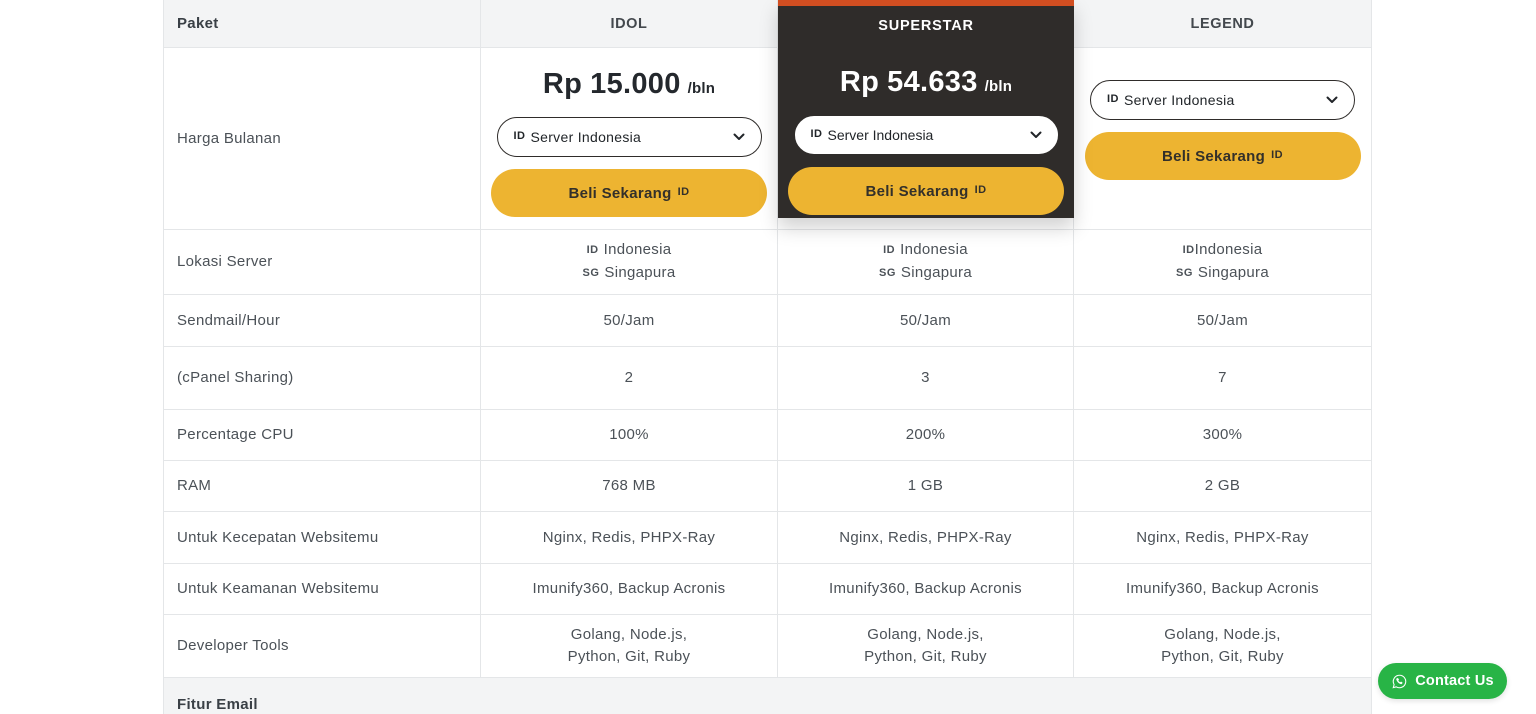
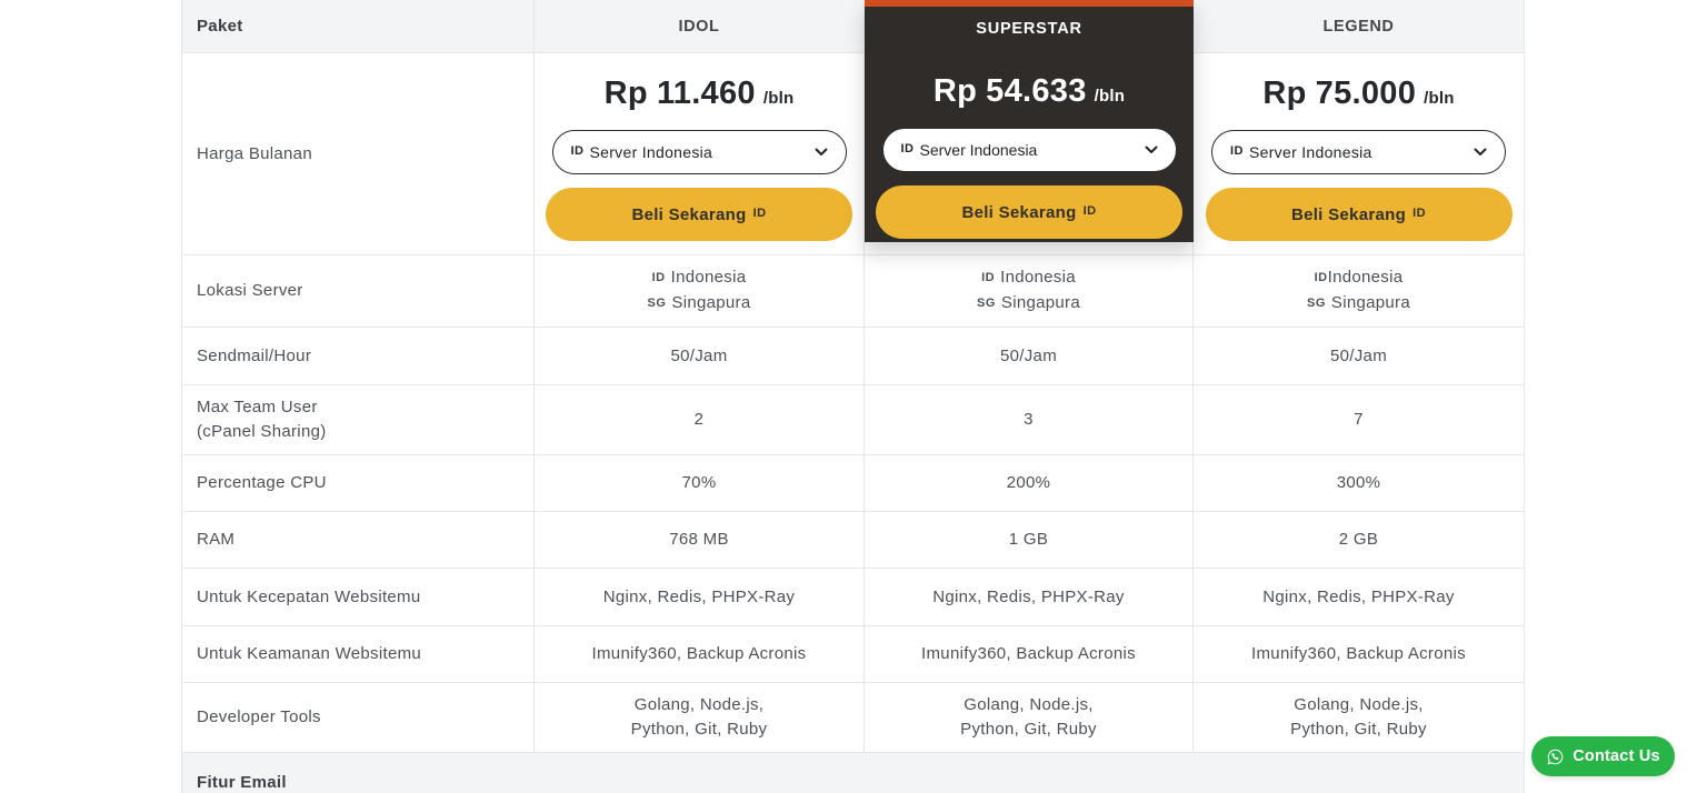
  Paket
  IDOL
  LEGEND
  Harga Bulanan
- Rp 15.000 /bln
+ Rp 11.460 /bln
  ID
  Server Indonesia
  Beli Sekarang
  ID
+ Rp 75.000 /bln
  ID
  Server Indonesia
  Beli Sekarang
  ID
  Lokasi Server
  ID Indonesia
  SG Singapura
  ID Indonesia
  SG Singapura
  IDIndonesia
  SG Singapura
  Sendmail/Hour
  50/Jam
  50/Jam
  50/Jam
+ Max Team User
  (cPanel Sharing)
  2
  3
  7
  Percentage CPU
- 100%
+ 70%
  200%
  300%
  RAM
  768 MB
  1 GB
  2 GB
  Untuk Kecepatan Websitemu
  Nginx, Redis, PHPX-Ray
  Nginx, Redis, PHPX-Ray
  Nginx, Redis, PHPX-Ray
  Untuk Keamanan Websitemu
  Imunify360, Backup Acronis
  Imunify360, Backup Acronis
  Imunify360, Backup Acronis
  Developer Tools
  Golang, Node.js,
  Python, Git, Ruby
  Golang, Node.js,
  Python, Git, Ruby
  Golang, Node.js,
  Python, Git, Ruby
  Fitur Email
  SUPERSTAR
  Rp 54.633 /bln
  ID
  Server Indonesia
  Beli Sekarang
  ID
  Contact Us
